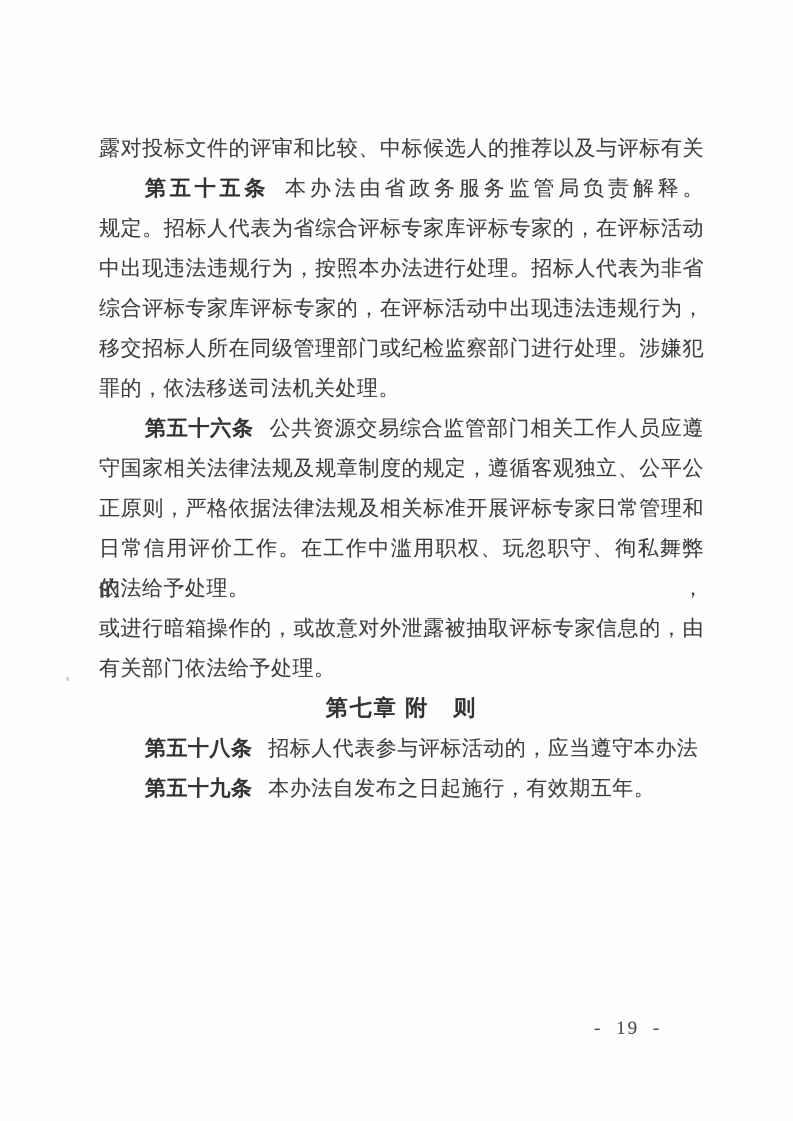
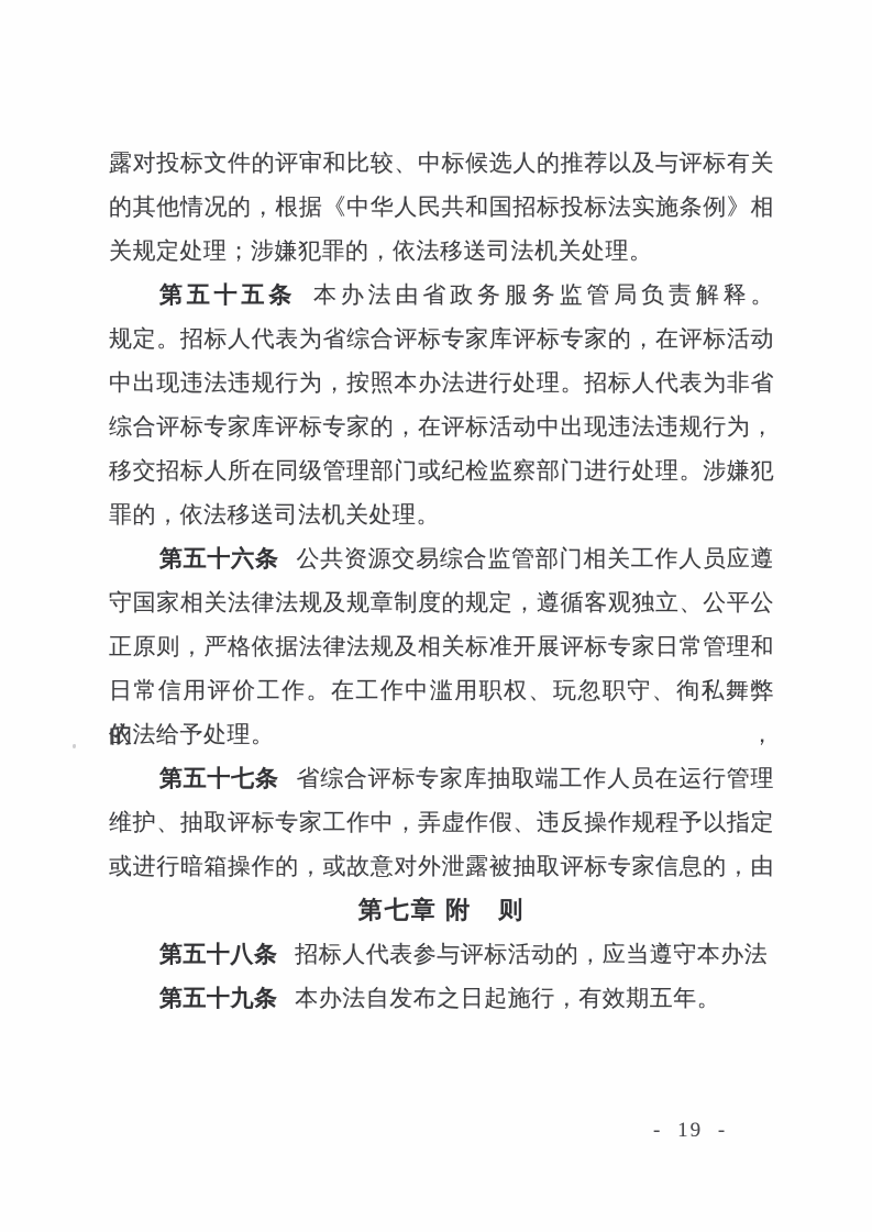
  露对投标文件的评审和比较、中标候选人的推荐以及与评标有关
+ 的其他情况的，根据《中华人民共和国招标投标法实施条例》相
+ 关规定处理；涉嫌犯罪的，依法移送司法机关处理。
  第五十五条 本办法由省政务服务监管局负责解释。
  规定。招标人代表为省综合评标专家库评标专家的，在评标活动
  中出现违法违规行为，按照本办法进行处理。招标人代表为非省
  综合评标专家库评标专家的，在评标活动中出现违法违规行为，
  移交招标人所在同级管理部门或纪检监察部门进行处理。涉嫌犯
  罪的，依法移送司法机关处理。
  第五十六条 公共资源交易综合监管部门相关工作人员应遵
  守国家相关法律法规及规章制度的规定，遵循客观独立、公平公
  正原则，严格依据法律法规及相关标准开展评标专家日常管理和
  日常信用评价工作。在工作中滥用职权、玩忽职守、徇私舞弊的，
  依法给予处理。
+ 第五十七条 省综合评标专家库抽取端工作人员在运行管理
+ 维护、抽取评标专家工作中，弄虚作假、违反操作规程予以指定
  或进行暗箱操作的，或故意对外泄露被抽取评标专家信息的，由
- 有关部门依法给予处理。
  第七章 附 则
  第五十八条 招标人代表参与评标活动的，应当遵守本办法
  第五十九条 本办法自发布之日起施行，有效期五年。
  - 19 -
